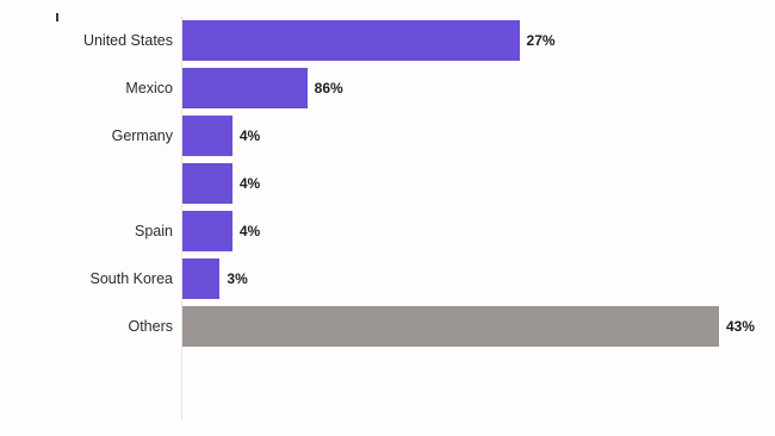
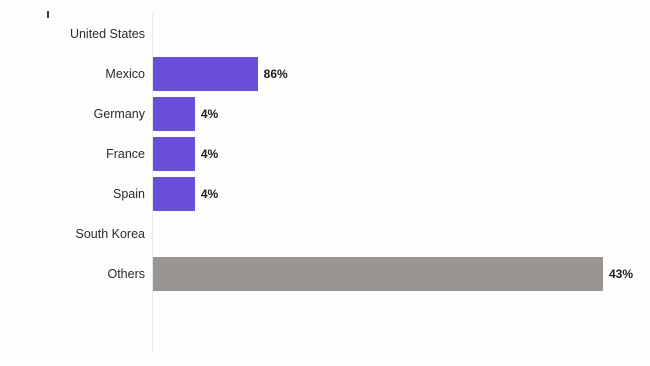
  United States
- 27%
  Mexico
  86%
  Germany
  4%
+ France
  4%
  Spain
  4%
  South Korea
- 3%
  Others
  43%
